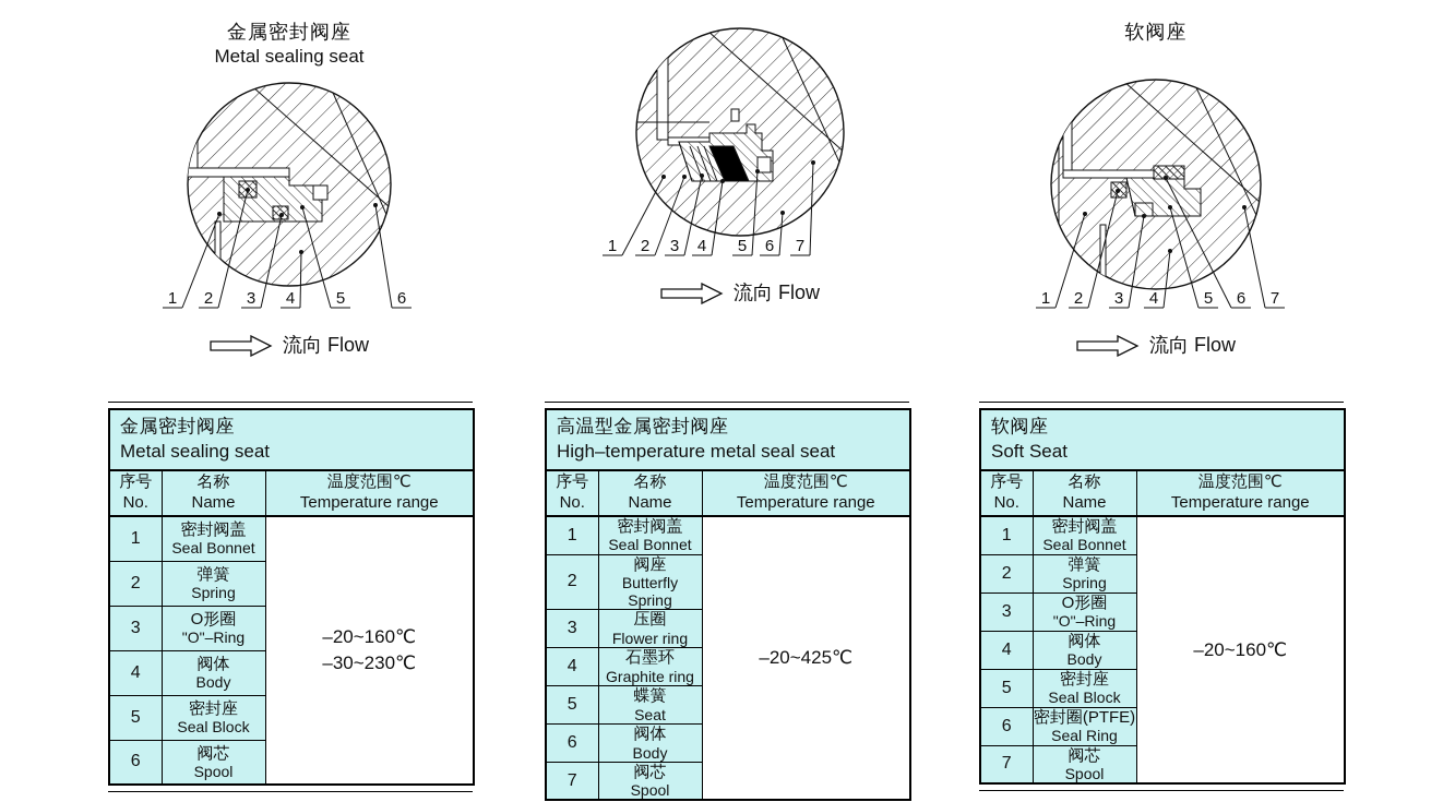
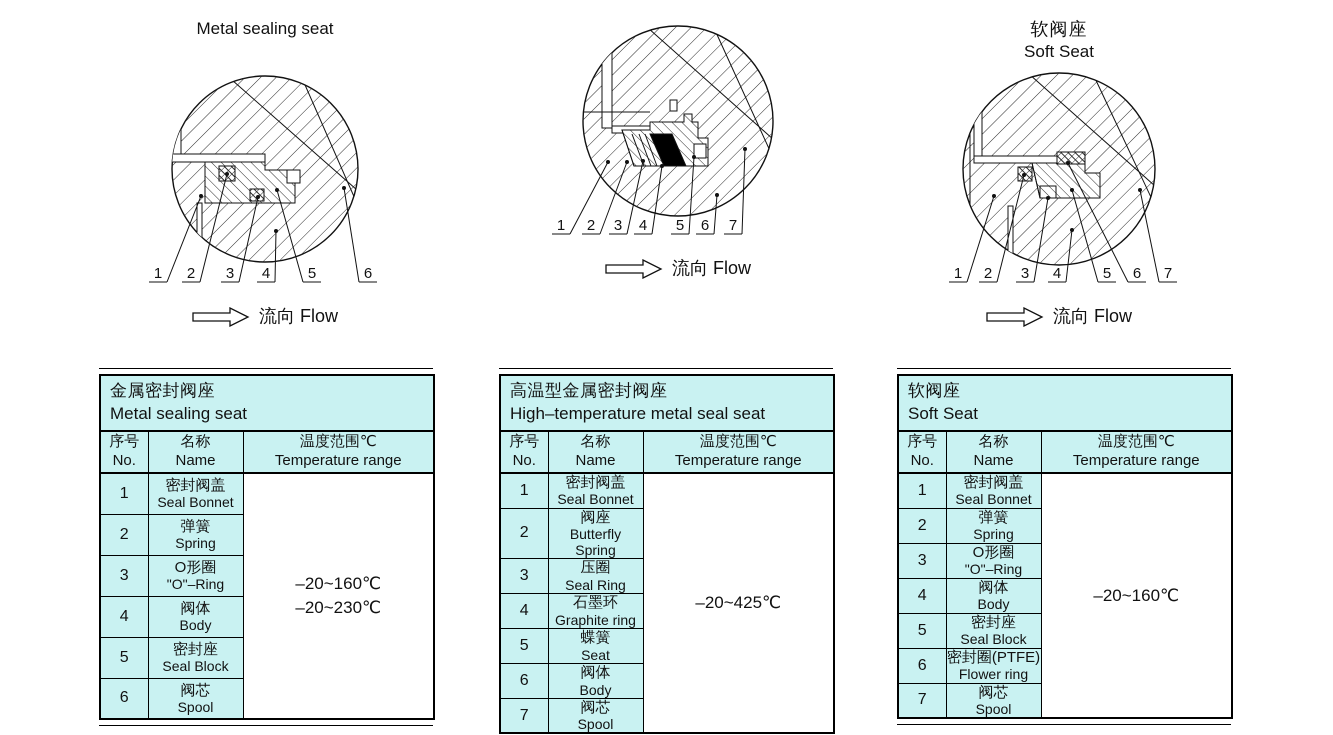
- 金属密封阀座
  Metal sealing seat
  1
  2
  3
  4
  5
  6
  流向 Flow
  1
  2
  3
  4
  5
  6
  7
  流向 Flow
  软阀座
+ Soft Seat
  1
  2
  3
  4
  5
  6
  7
  流向 Flow
  金属密封阀座Metal sealing seat
  序号No.	名称Name	温度范围℃Temperature range
- 1	密封阀盖Seal Bonnet	–20~160℃–30~230℃
+ 1	密封阀盖Seal Bonnet	–20~160℃–20~230℃
  2	弹簧Spring
  3	O形圈"O"–Ring
  4	阀体Body
  5	密封座Seal Block
  6	阀芯Spool
  高温型金属密封阀座High–temperature metal seal seat
  序号No.	名称Name	温度范围℃Temperature range
  1	密封阀盖Seal Bonnet	–20~425℃
  2	阀座Butterfly Spring
- 3	压圈Flower ring
+ 3	压圈Seal Ring
  4	石墨环Graphite ring
  5	蝶簧Seat
  6	阀体Body
  7	阀芯Spool
  软阀座Soft Seat
  序号No.	名称Name	温度范围℃Temperature range
  1	密封阀盖Seal Bonnet	–20~160℃
  2	弹簧Spring
  3	O形圈"O"–Ring
  4	阀体Body
  5	密封座Seal Block
- 6	密封圈(PTFE)Seal Ring
+ 6	密封圈(PTFE)Flower ring
  7	阀芯Spool
